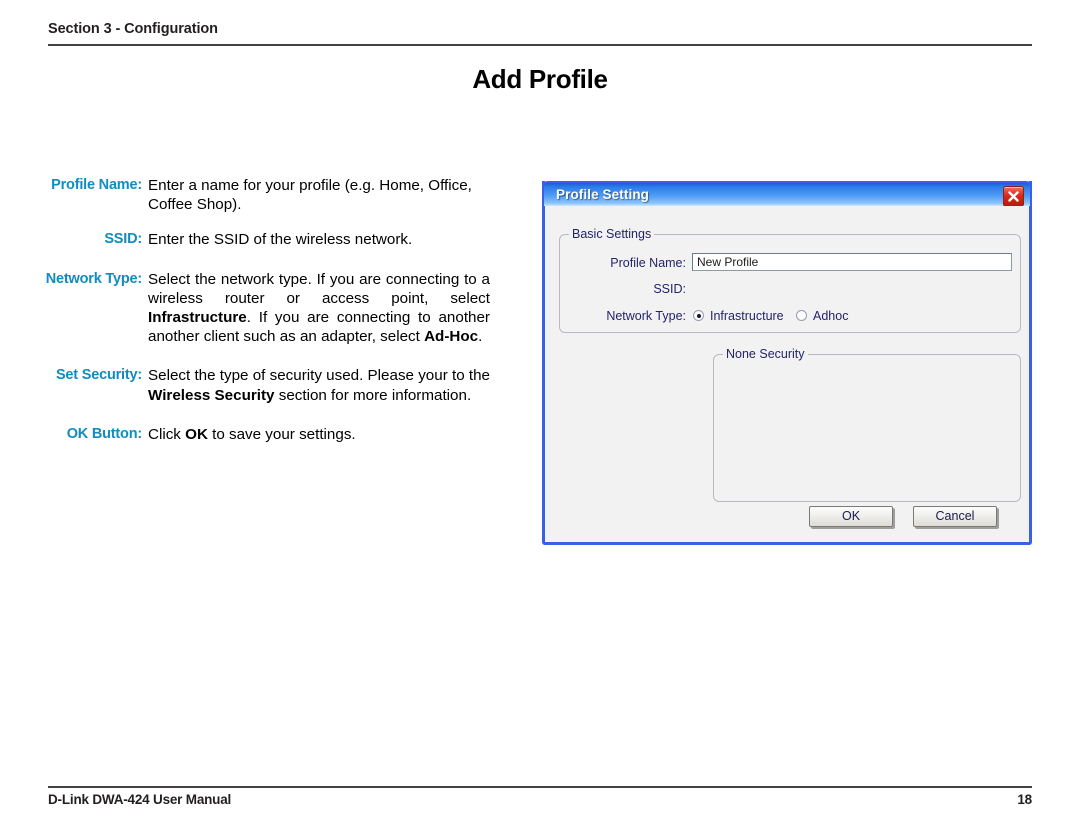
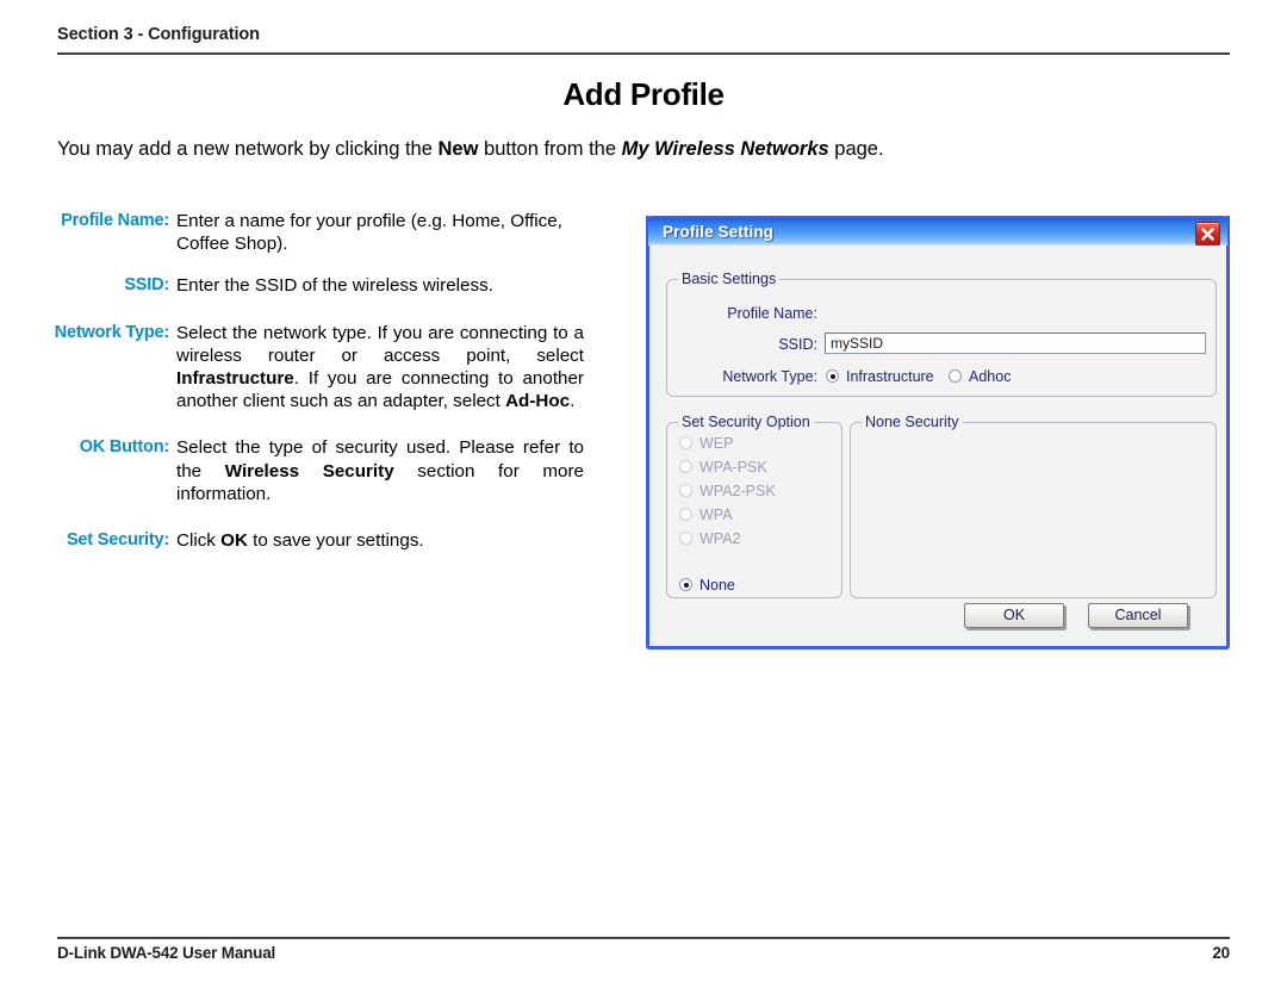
  Section 3 - Configuration
  Add Profile
+ You may add a new network by clicking the New button from the My Wireless Networks page.
  Profile Name:
  Enter a name for your profile (e.g. Home, Office, Coffee Shop).
  SSID:
- Enter the SSID of the wireless network.
+ Enter the SSID of the wireless wireless.
  Network Type:
  Select the network type. If you are connecting to a wireless router or access point, select Infrastructure. If you are connecting to another another client such as an adapter, select Ad-Hoc.
- Set Security:
+ OK Button:
- Select the type of security used. Please your to the Wireless Security section for more information.
+ Select the type of security used. Please refer to the Wireless Security section for more information.
- OK Button:
+ Set Security:
  Click OK to save your settings.
  Profile Setting
  Basic Settings
  Profile Name:
- New Profile
  SSID:
+ mySSID
  Network Type:
  Infrastructure
  Adhoc
+ Set Security Option
+ WEP
+ WPA-PSK
+ WPA2-PSK
+ WPA
+ WPA2
+ None
  None Security
  OK
  Cancel
- D-Link DWA-424 User Manual
+ D-Link DWA-542 User Manual
- 18
+ 20
